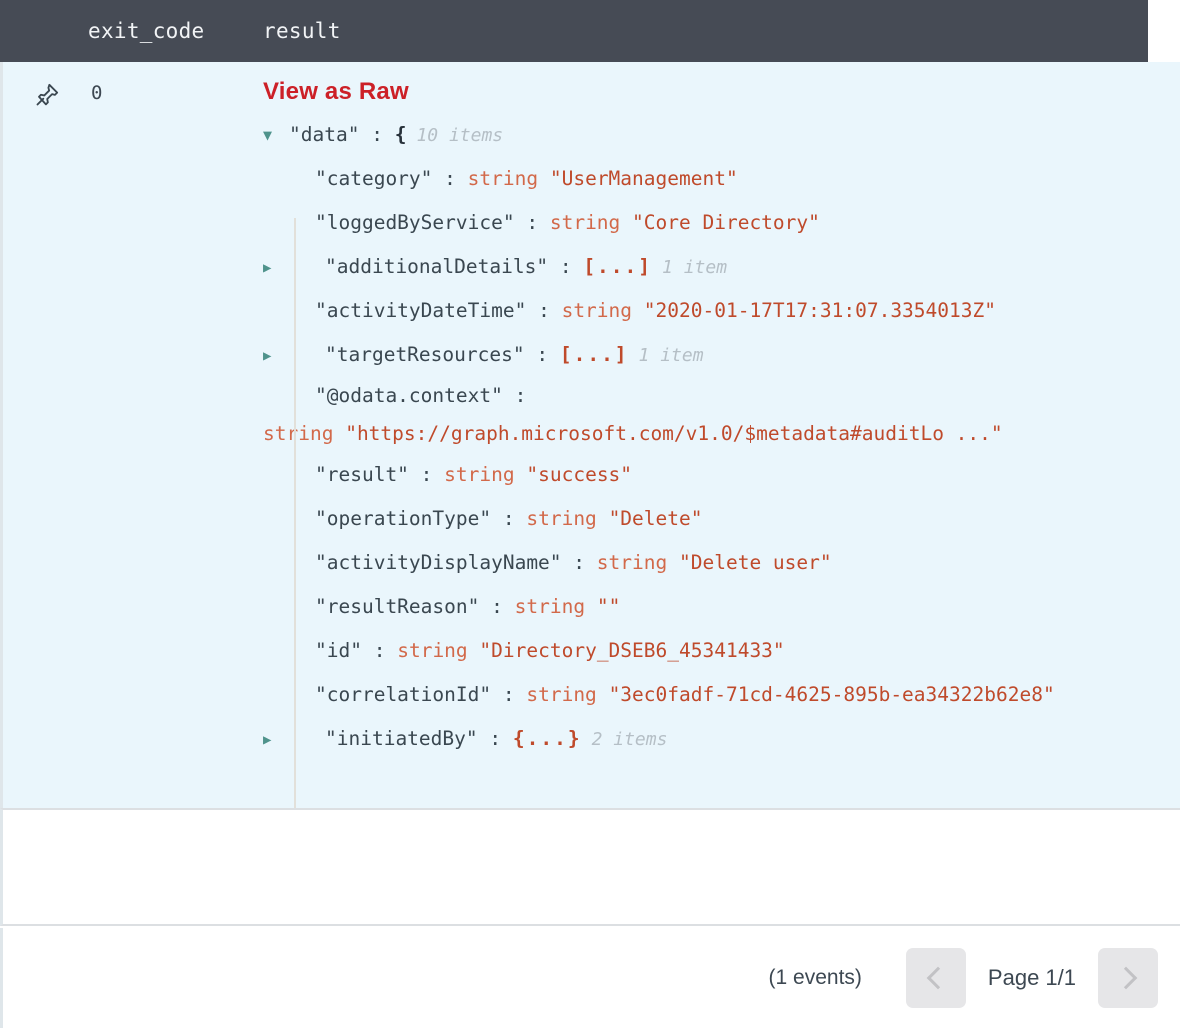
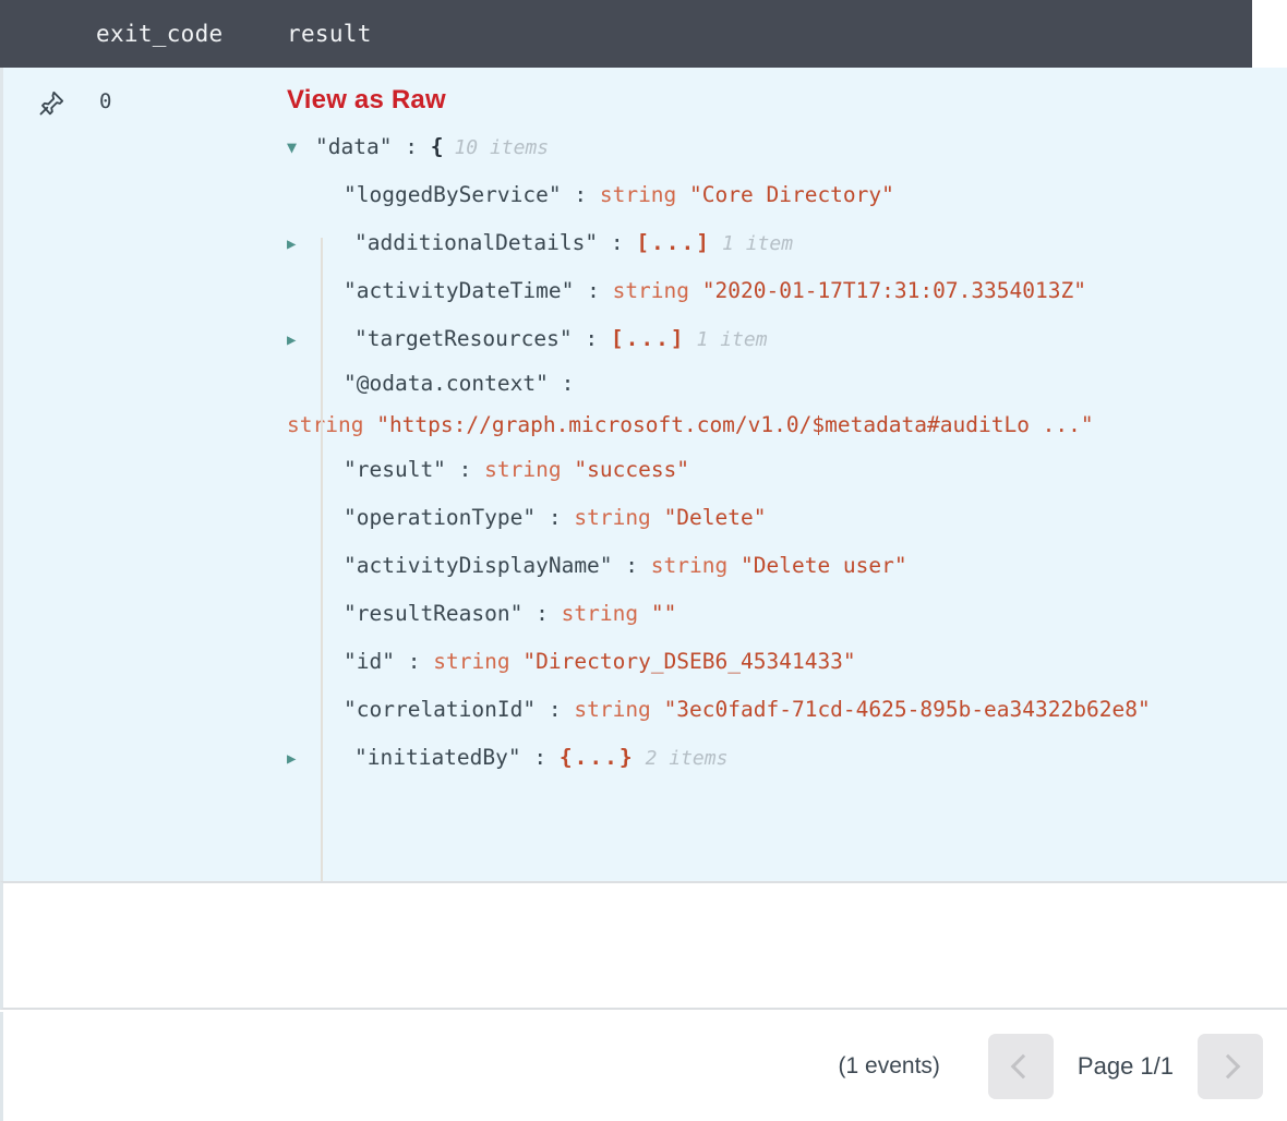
  exit_code
  result
  0
  View as Raw
  "data" : { 10 items
- "category" : string "UserManagement"
  "loggedByService" : string "Core Directory"
  "additionalDetails" : [...] 1 item
  "activityDateTime" : string "2020-01-17T17:31:07.3354013Z"
  "targetResources" : [...] 1 item
  "@odata.context" :
  string "https://graph.microsoft.com/v1.0/$metadata#auditLo ..."
  "result" : string "success"
  "operationType" : string "Delete"
  "activityDisplayName" : string "Delete user"
  "resultReason" : string ""
  "id" : string "Directory_DSEB6_45341433"
  "correlationId" : string "3ec0fadf-71cd-4625-895b-ea34322b62e8"
  "initiatedBy" : {...} 2 items
  (1 events)
  Page 1/1
